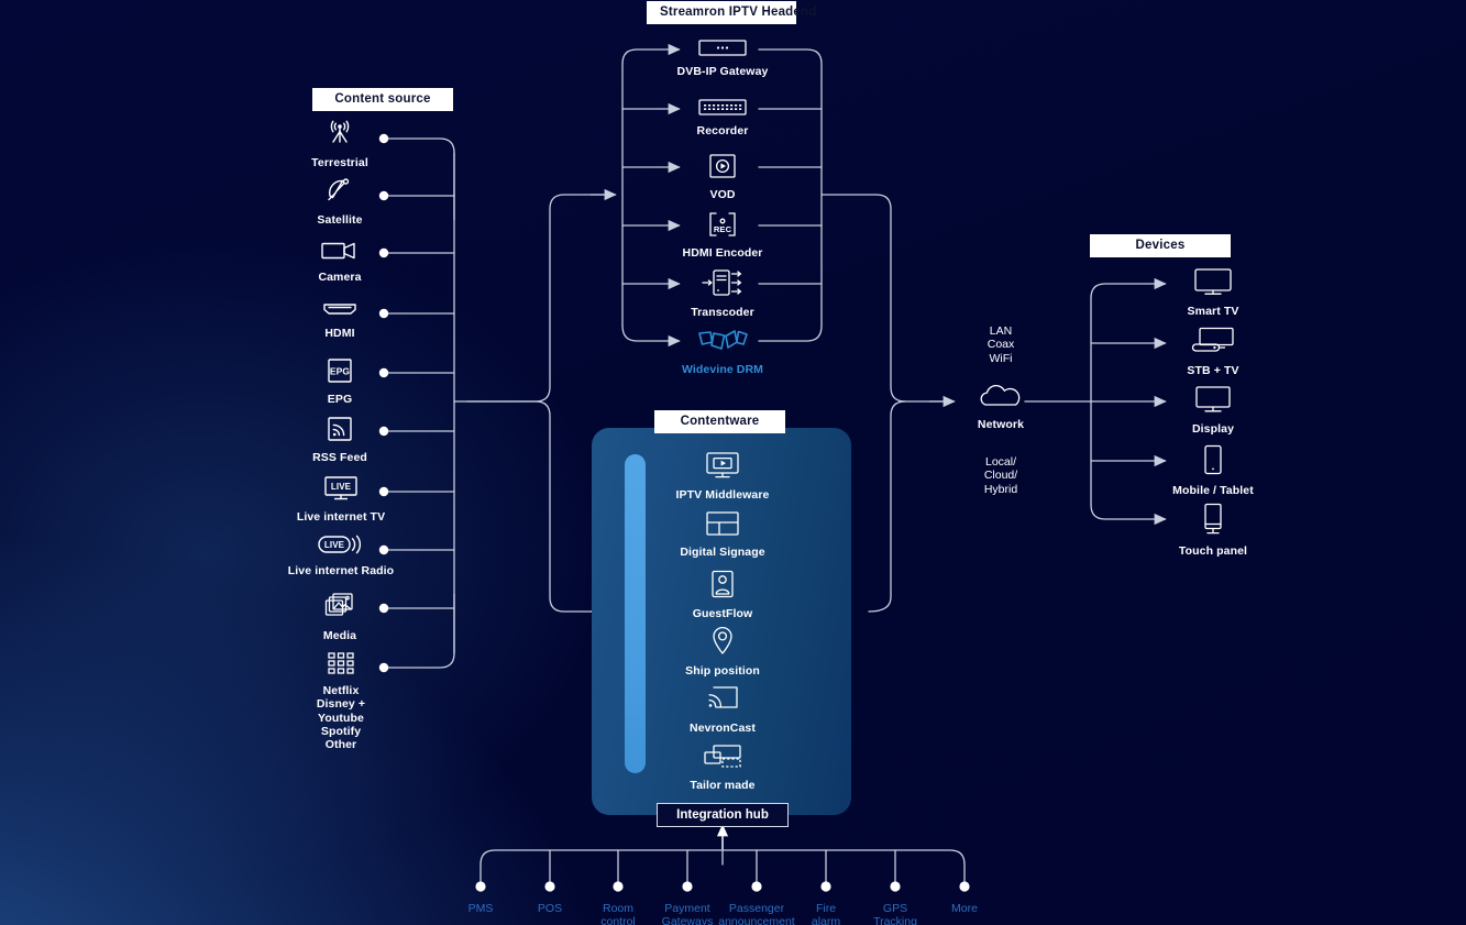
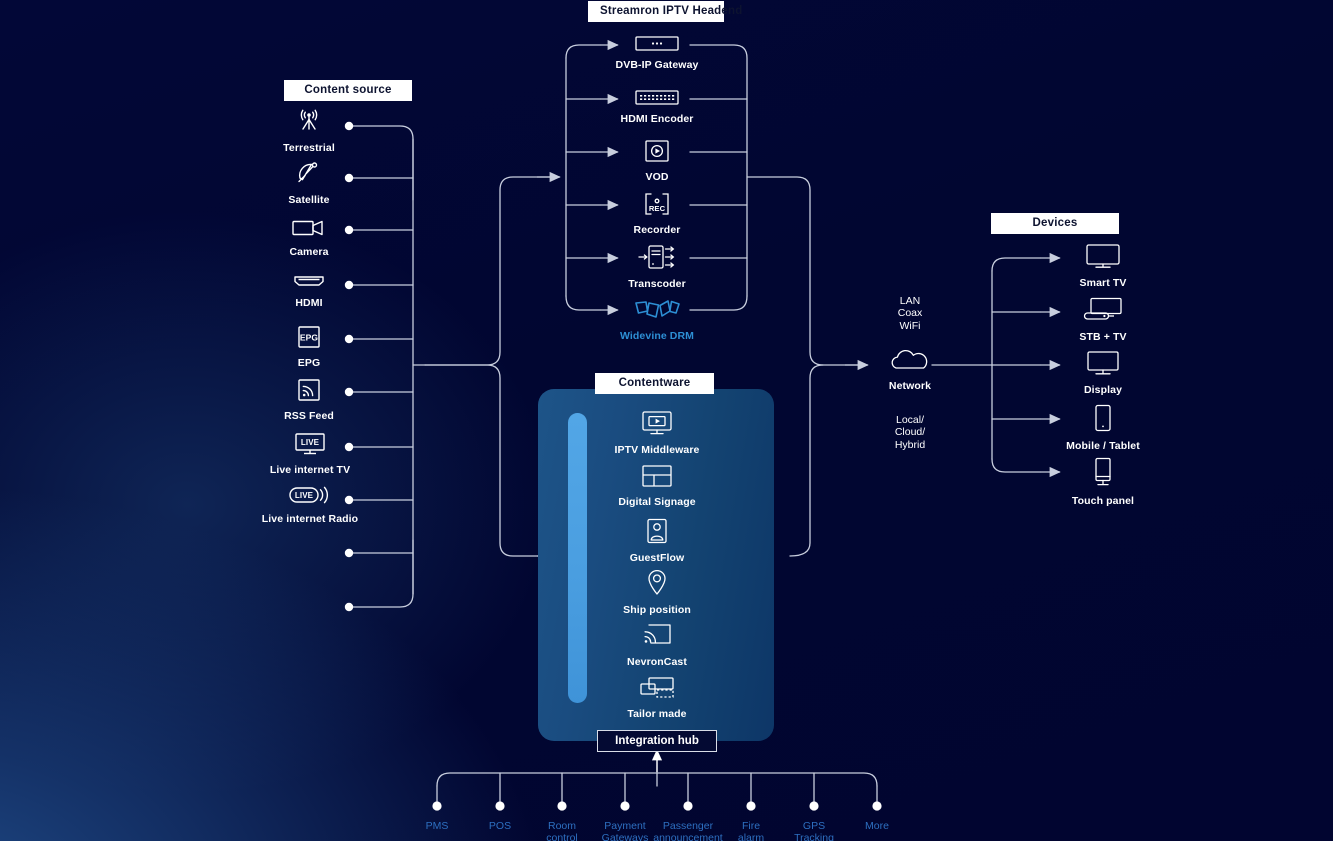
  Content source
  Streamron IPTV Headend
  Contentware
  Devices
  Integration hub
  Terrestrial
  Satellite
  Camera
  HDMI
  EPG
  EPG
  RSS Feed
  LIVE
  Live internet TV
  LIVE
  Live internet Radio
- Media
- Netflix
- Disney +
- Youtube
- Spotify
- Other
  DVB-IP Gateway
- Recorder
+ HDMI Encoder
  VOD
  REC
- HDMI Encoder
+ Recorder
  Transcoder
  Widevine DRM
  IPTV Middleware
  Digital Signage
  GuestFlow
  Ship position
  NevronCast
  Tailor made
  LAN
  Coax
  WiFi
  Network
  Local/
  Cloud/
  Hybrid
  Smart TV
  STB + TV
  Display
  Mobile / Tablet
  Touch panel
  PMS
  POS
  Room
  control
  Payment
  Gateways
  Passenger
  announcement
  Fire
  alarm
  GPS
  Tracking
  More
